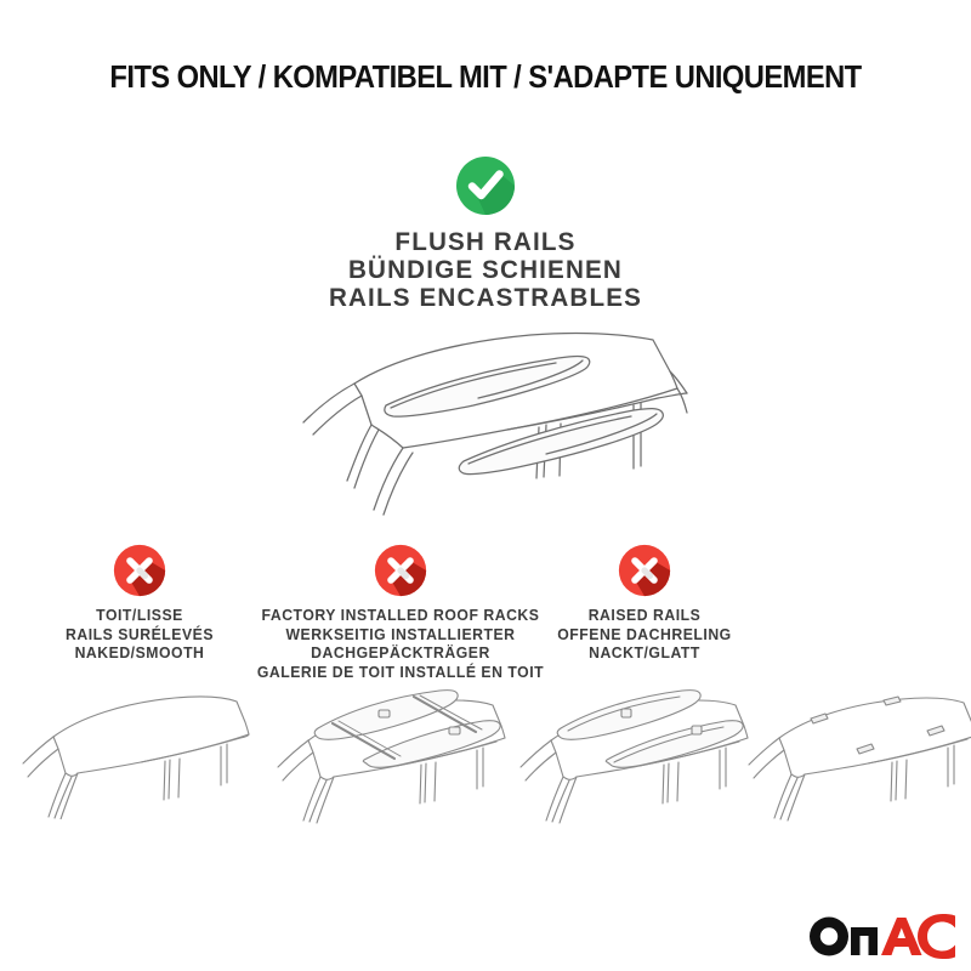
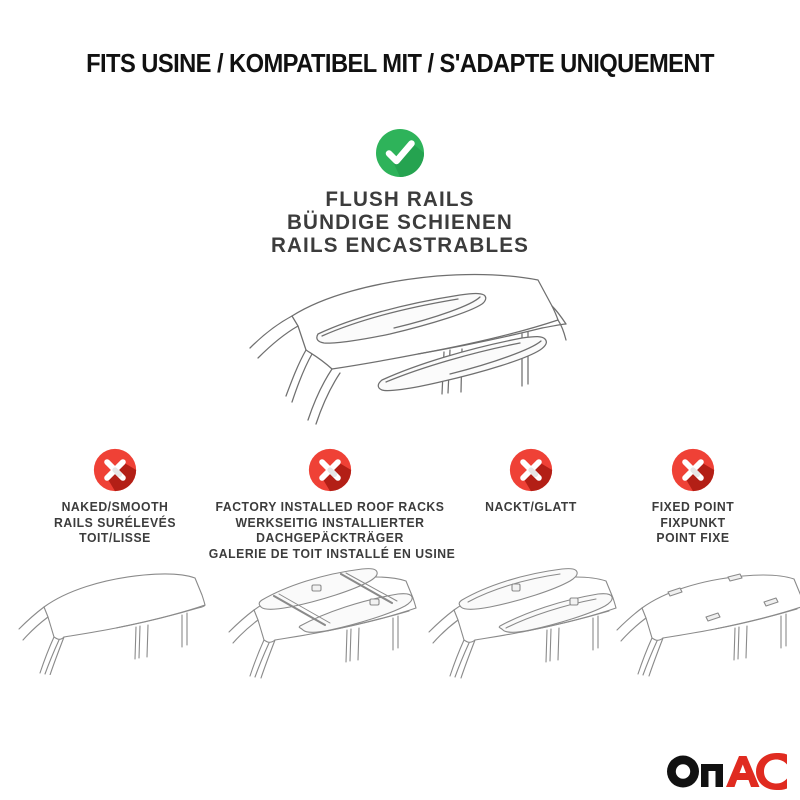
- FITS ONLY / KOMPATIBEL MIT / S'ADAPTE UNIQUEMENT
+ FITS USINE / KOMPATIBEL MIT / S'ADAPTE UNIQUEMENT
  FLUSH RAILS
  BÜNDIGE SCHIENEN
  RAILS ENCASTRABLES
- TOIT/LISSE
+ NAKED/SMOOTH
  RAILS SURÉLEVÉS
- NAKED/SMOOTH
+ TOIT/LISSE
  FACTORY INSTALLED ROOF RACKS
  WERKSEITIG INSTALLIERTER
  DACHGEPÄCKTRÄGER
- GALERIE DE TOIT INSTALLÉ EN TOIT
+ GALERIE DE TOIT INSTALLÉ EN USINE
- RAISED RAILS
- OFFENE DACHRELING
  NACKT/GLATT
+ FIXED POINT
+ FIXPUNKT
+ POINT FIXE
